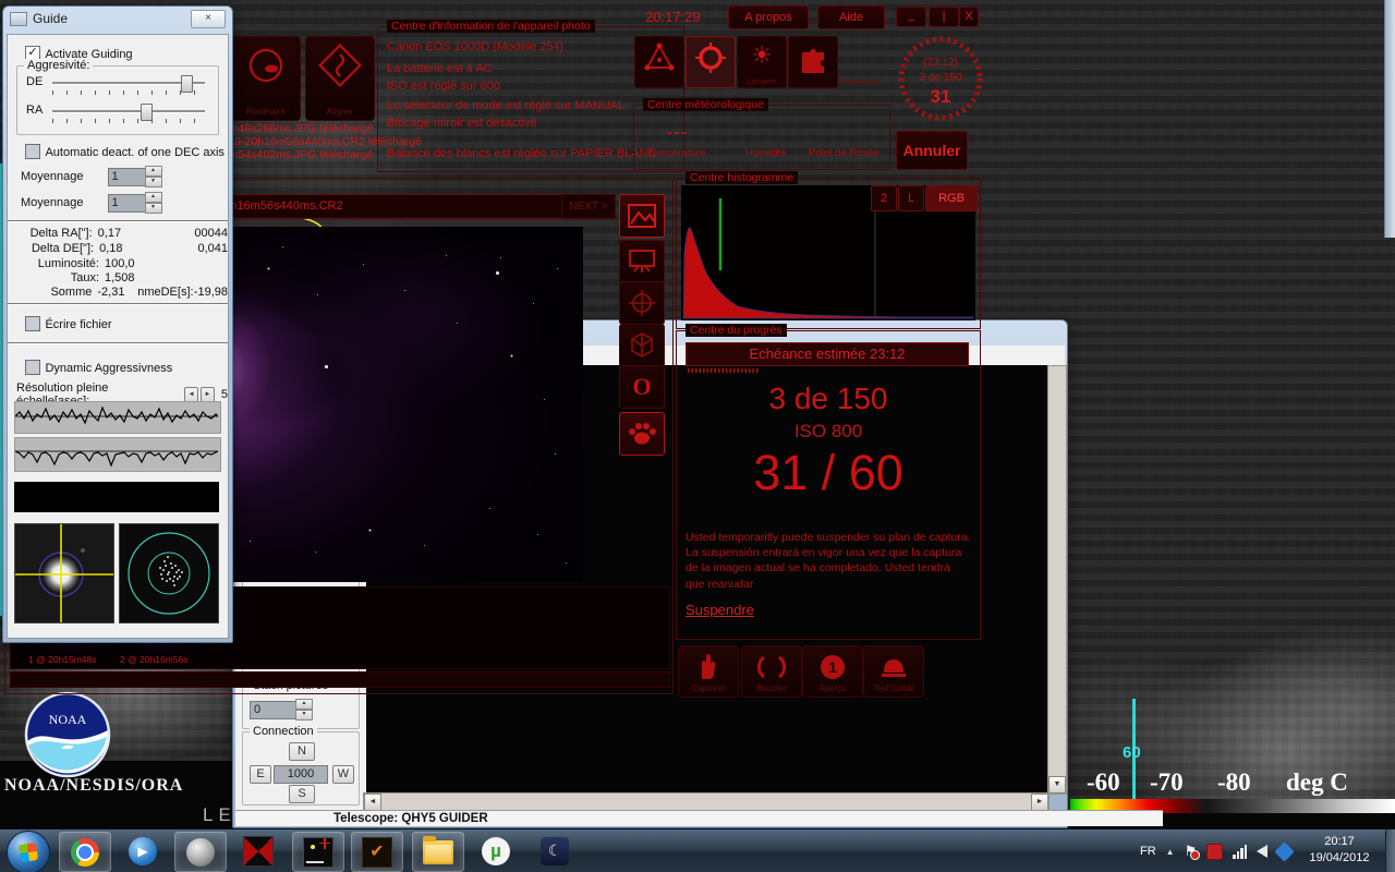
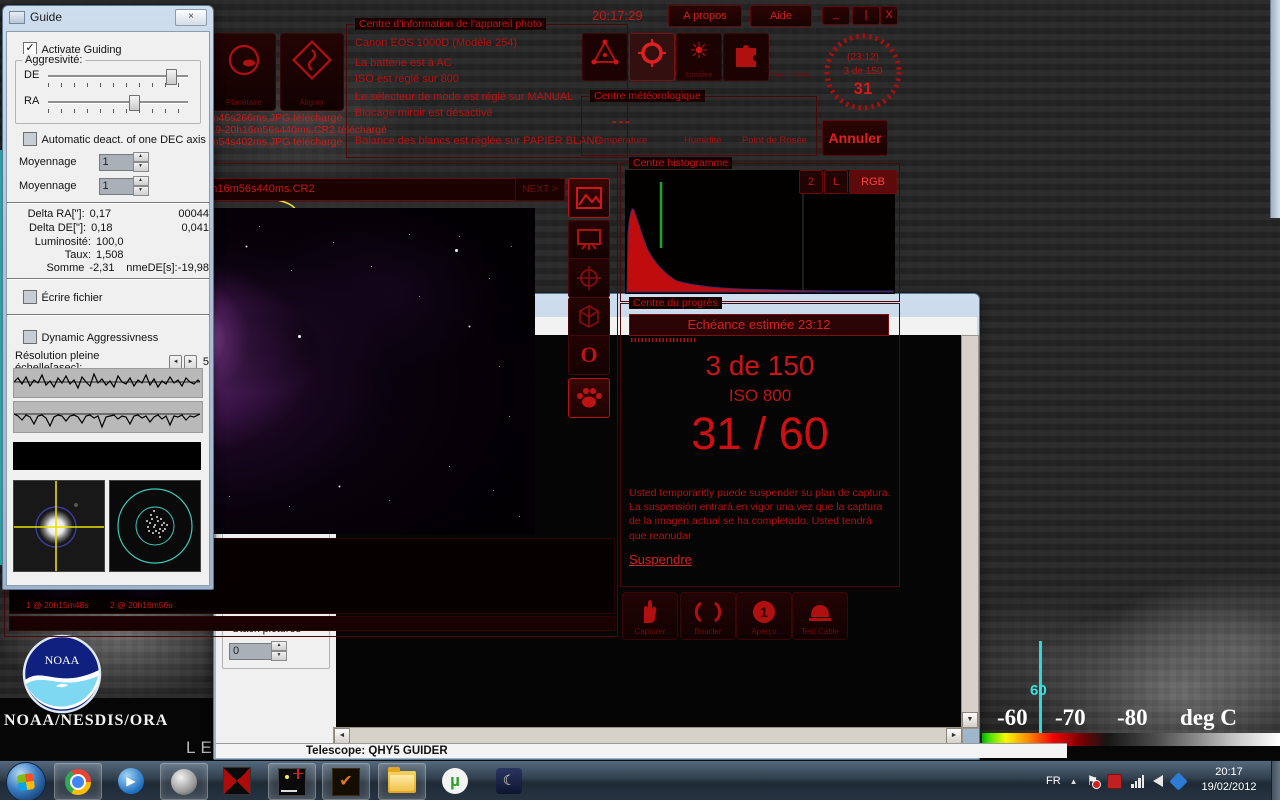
  NOAA
  NOAA/NESDIS/ORA
  60
  -60
  -70
  -80
  deg C
  0
- Connection
- N
- E
- 1000
- W
- S
  Telescope: QHY5 GUIDER
  20:17:29
  A propos
  Aide
  _
  |
  X
  Planétaire
  Aligner
  Centre d'information de l'appareil photo
  Canon EOS 1000D (Modèle 254)
  La batterie est à AC
  ISO est réglé sur 800
  Le sélecteur de mode est réglé sur MANUAL
  Blocage miroir est désactivé
  Balance des blancs est réglée sur PAPIER BLANC
  ☀
  Lumière
  Paramètres
  Centre météorologique
  ---
  Température
  Humidité
  Point de Rosée
  (23:12)
  3 de 150
  31
  Annuler
  NEXT >
  O
  1 @ 20h15m48s
  2 @ 20h16m56s
  Centre histogramme
  2
  L
  RGB
  Centre du progrès
  Echéance estimée 23:12
  3 de 150
  ISO 800
  31 / 60
  Usted temporaritly puede suspender su plan de captura. La suspensión entrará en vigor una vez que la captura de la imagen actual se ha completado. Usted tendrá que reanudar
  Suspendre
  Capturer
  Boucler
  1
  Aperçu
  Test Cable
  Guide
  ×
  ✓ Activate Guiding
  Aggresivité:
  DE
  RA
  Automatic deact. of one DEC axis
  Moyennage
  1
  Moyennage
  1
  Delta RA["]:
  0,17
  00044
  Delta DE["]:
  0,18
  0,041
  Luminosité:
  100,0
  Taux:
  1,508
  Somme
  -2,31
  nmeDE[s]:
  -19,98
  Écrire fichier
  Dynamic Aggressivness
  5
  ▶
  ✔
  µ
  ☾
  FR
  ▲
  20:17
- 19/04/2012
+ 19/02/2012
